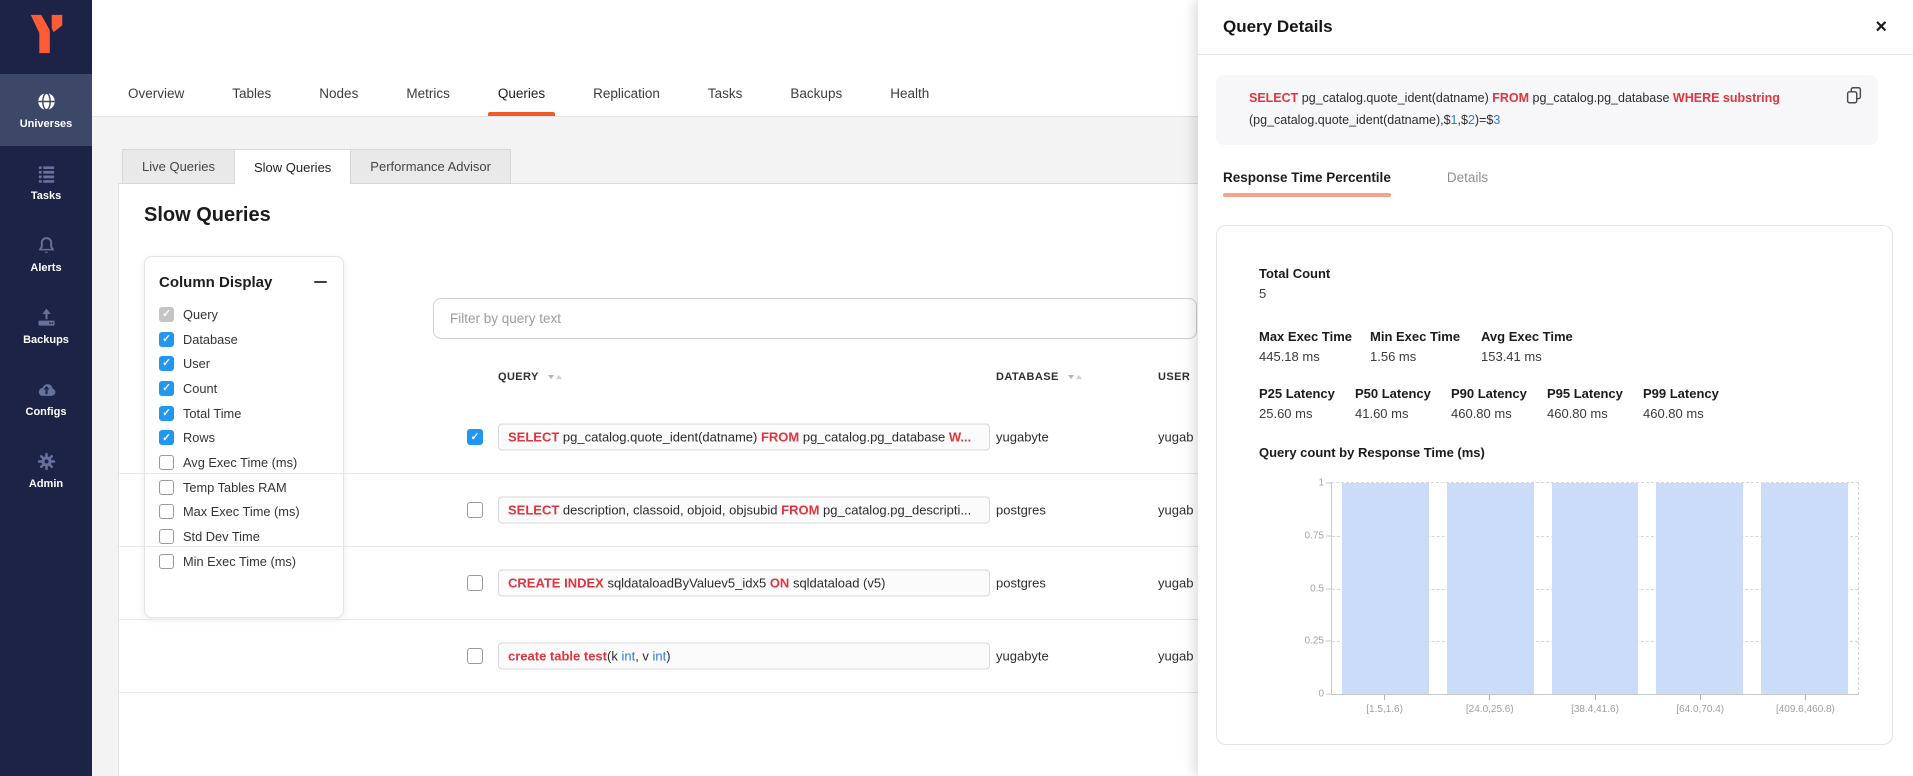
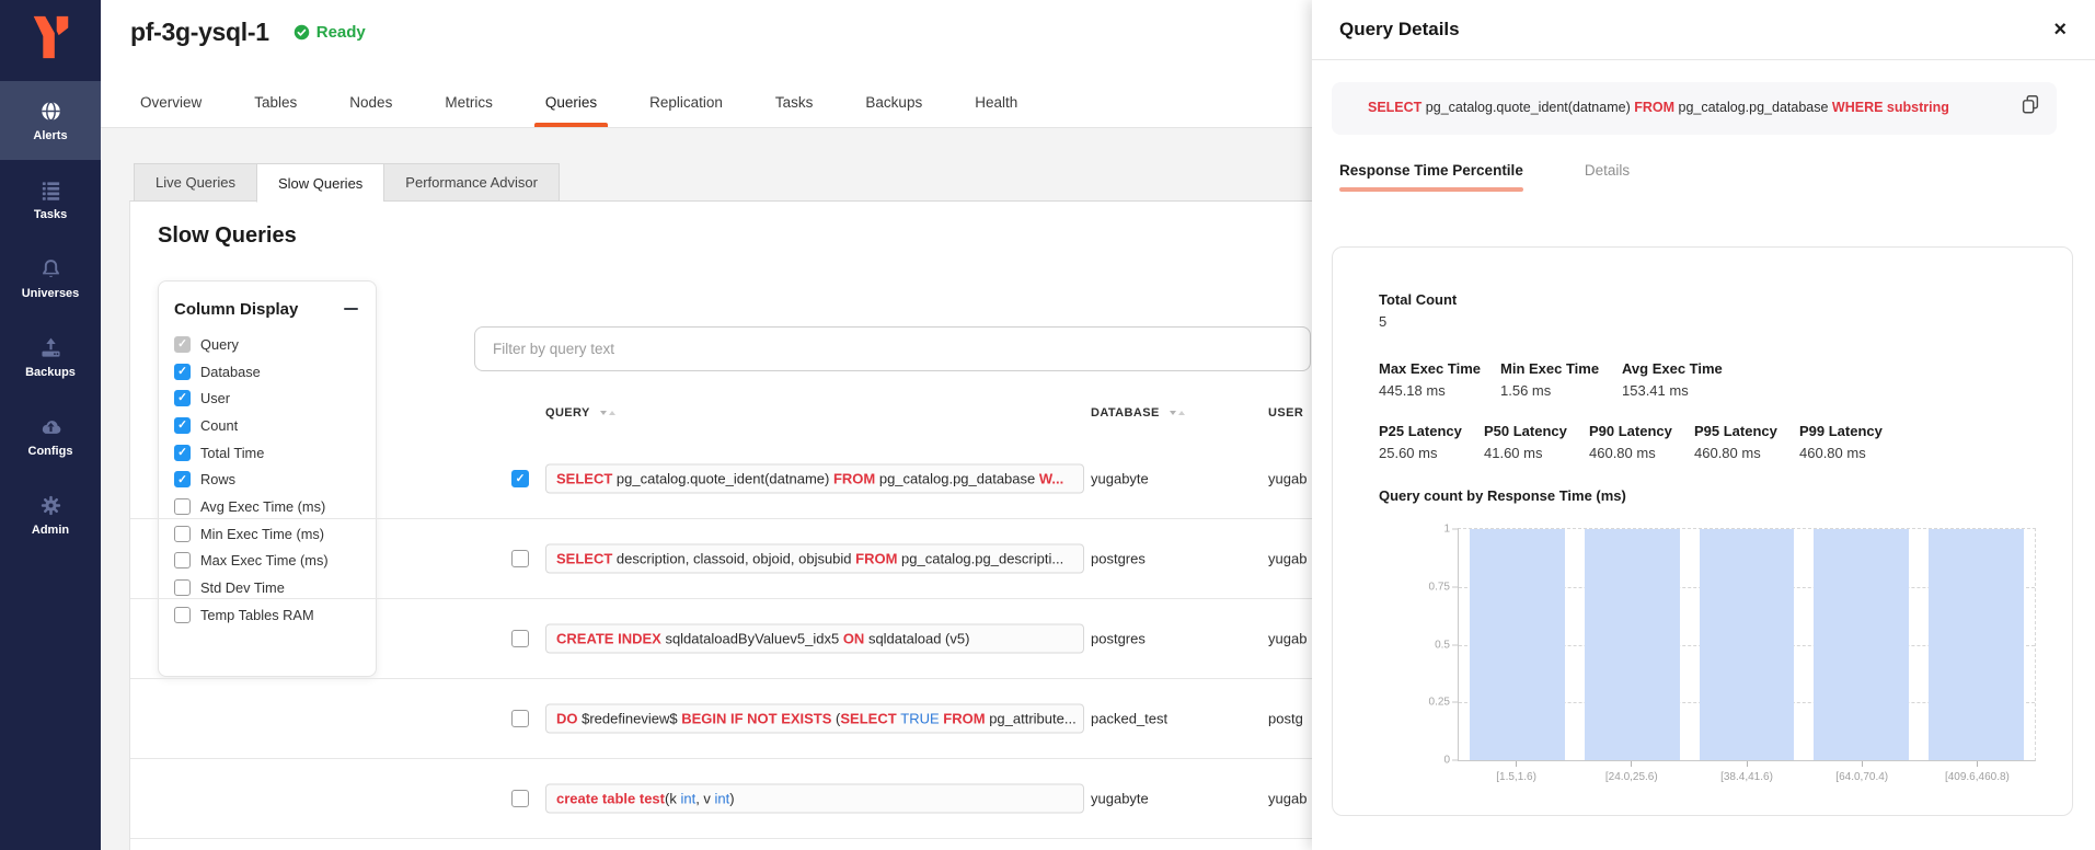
- Universes
+ Alerts
  Tasks
- Alerts
+ Universes
  Backups
  Configs
  Admin
+ pf-3g-ysql-1
+ Ready
  Overview
  Tables
  Nodes
  Metrics
  Queries
  Replication
  Tasks
  Backups
  Health
  Live Queries
  Slow Queries
  Performance Advisor
  Slow Queries
  Column Display
  ✓
  Query
  ✓
  Database
  ✓
  User
  ✓
  Count
  ✓
  Total Time
  ✓
  Rows
  Avg Exec Time (ms)
- Temp Tables RAM
+ Min Exec Time (ms)
  Max Exec Time (ms)
  Std Dev Time
- Min Exec Time (ms)
+ Temp Tables RAM
  Filter by query text
  QUERY
  DATABASE
  USER
  ✓
  SELECT pg_catalog.quote_ident(datname) FROM pg_catalog.pg_database W...
  yugabyte
  yugab
  SELECT description, classoid, objoid, objsubid FROM pg_catalog.pg_descripti...
  postgres
  yugab
  CREATE INDEX sqldataloadByValuev5_idx5 ON sqldataload (v5)
  postgres
  yugab
+ DO $redefineview$ BEGIN IF NOT EXISTS (SELECT TRUE FROM pg_attribute...
+ packed_test
+ postg
  create table test(k int, v int)
  yugabyte
  yugab
  Query Details
  ×
  SELECT pg_catalog.quote_ident(datname) FROM pg_catalog.pg_database WHERE substring
- (pg_catalog.quote_ident(datname),$1,$2)=$3
  Response Time Percentile
  Details
  Total Count
  5
  Max Exec Time
  445.18 ms
  Min Exec Time
  1.56 ms
  Avg Exec Time
  153.41 ms
  P25 Latency
  25.60 ms
  P50 Latency
  41.60 ms
  P90 Latency
  460.80 ms
  P95 Latency
  460.80 ms
  P99 Latency
  460.80 ms
  Query count by Response Time (ms)
  0
  0.25
  0.5
  0.75
  1
  [1.5,1.6)
  [24.0,25.6)
  [38.4,41.6)
  [64.0,70.4)
  [409.6,460.8)
